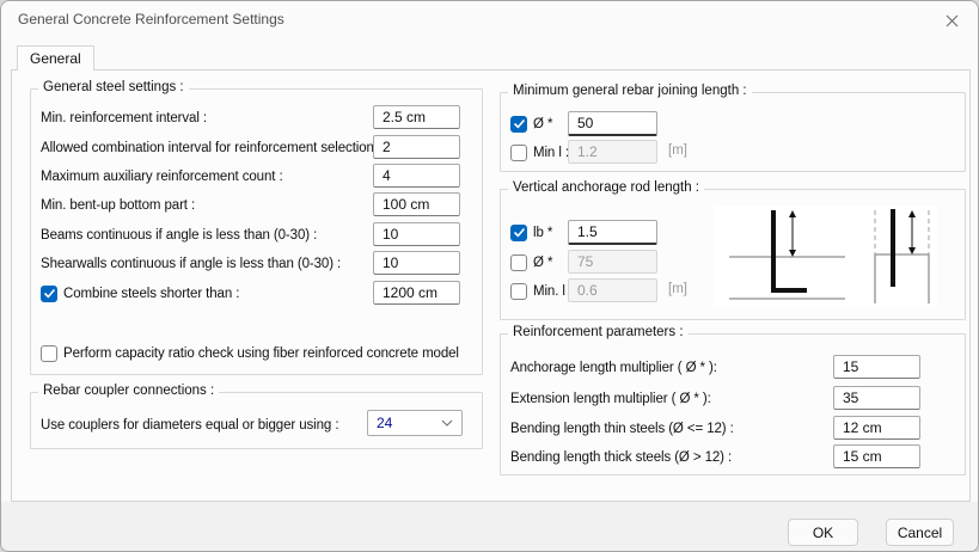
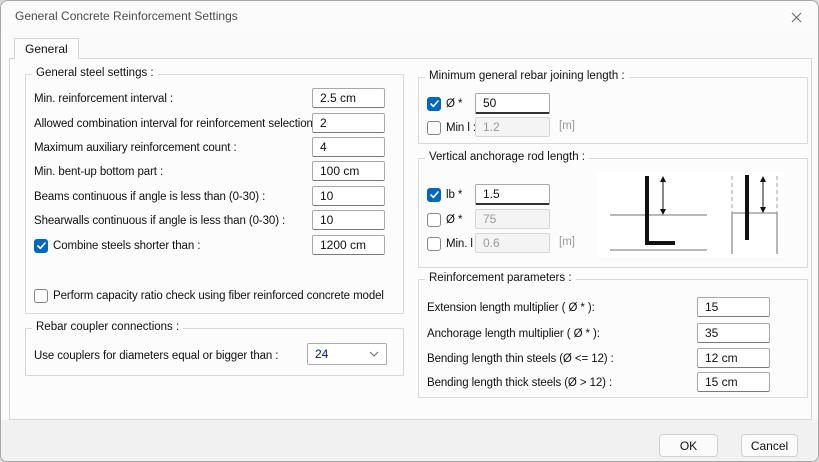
  General Concrete Reinforcement Settings
  General
  General steel settings :
  Min. reinforcement interval :
  2.5 cm
  Allowed combination interval for reinforcement selection
  2
  Maximum auxiliary reinforcement count :
  4
  Min. bent-up bottom part :
  100 cm
  Beams continuous if angle is less than (0-30) :
  10
  Shearwalls continuous if angle is less than (0-30) :
  10
  Combine steels shorter than :
  1200 cm
  Perform capacity ratio check using fiber reinforced concrete model
  Rebar coupler connections :
- Use couplers for diameters equal or bigger using :
+ Use couplers for diameters equal or bigger than :
  24
  Minimum general rebar joining length :
  Ø *
  50
  Min l
  1.2
  [m]
  Vertical anchorage rod length :
  lb *
  1.5
  Ø *
  75
  Min. l
  0.6
  [m]
  Reinforcement parameters :
- Anchorage length multiplier ( Ø * ):
+ Extension length multiplier ( Ø * ):
  15
- Extension length multiplier ( Ø * ):
+ Anchorage length multiplier ( Ø * ):
  35
  Bending length thin steels (Ø <= 12) :
  12 cm
  Bending length thick steels (Ø > 12) :
  15 cm
  OK
  Cancel
